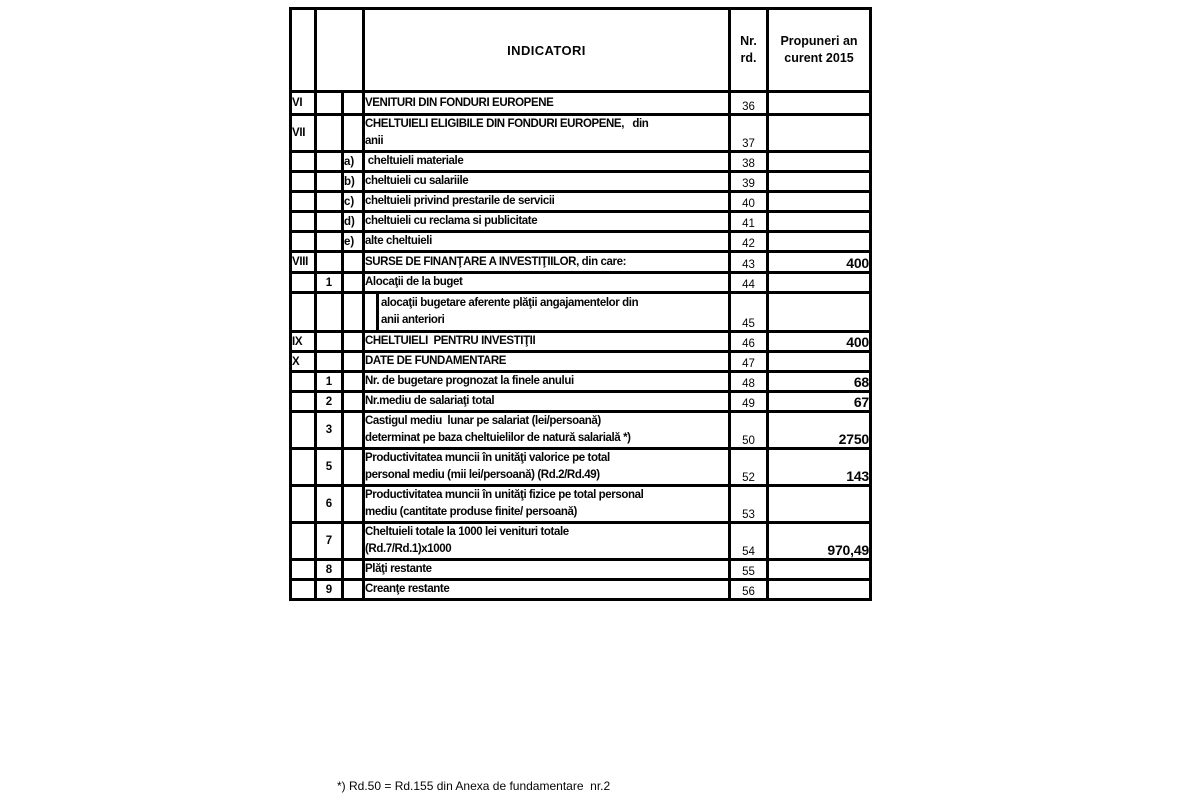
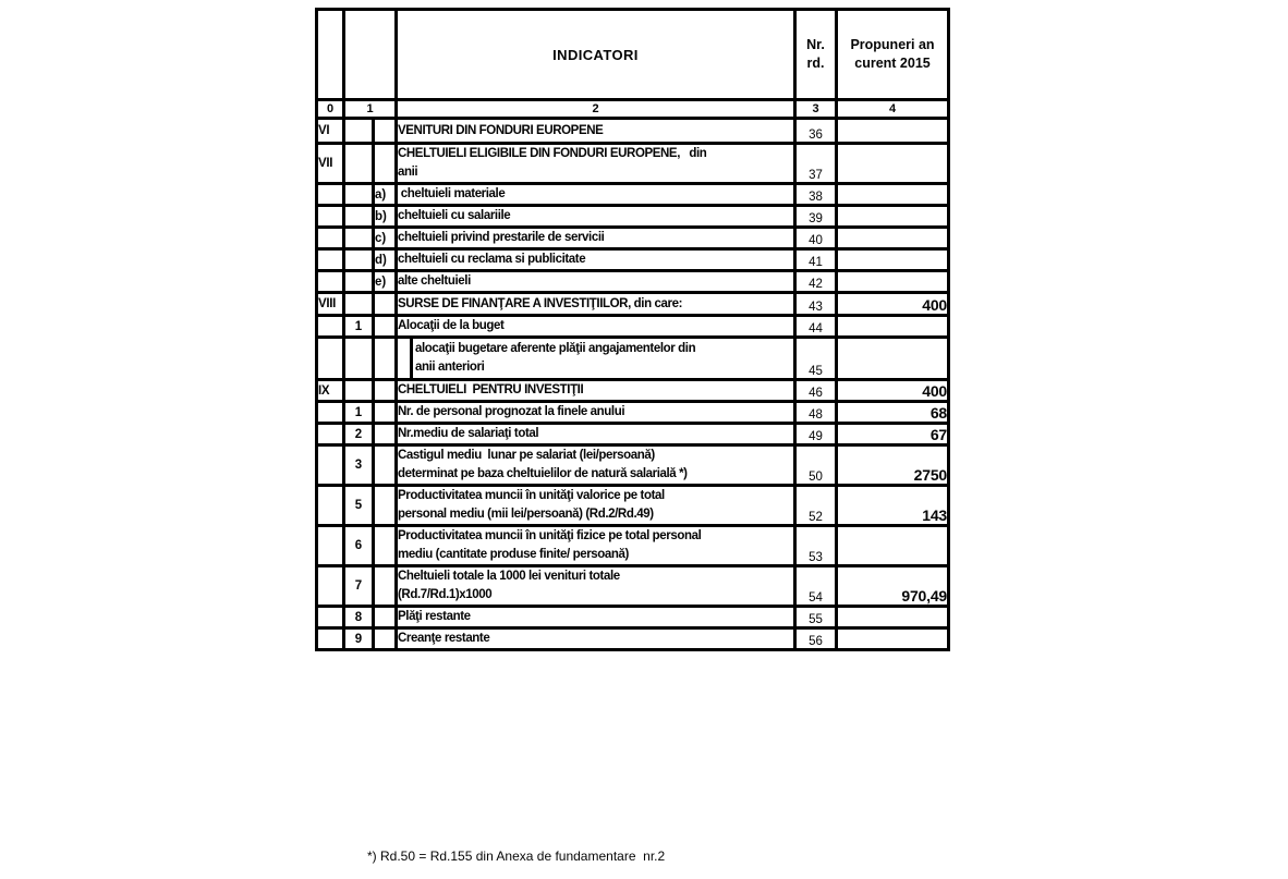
  		INDICATORI	Nr. rd.	Propuneri an curent 2015
+ 0	1	2	3	4
  VI			VENITURI DIN FONDURI EUROPENE	36
  VII			CHELTUIELI ELIGIBILE DIN FONDURI EUROPENE, din anii	37
  		a)	cheltuieli materiale	38
  		b)	cheltuieli cu salariile	39
  		c)	cheltuieli privind prestarile de servicii	40
  		d)	cheltuieli cu reclama si publicitate	41
  		e)	alte cheltuieli	42
  VIII			SURSE DE FINANŢARE A INVESTIŢIILOR, din care:	43	400
  	1		Alocaţii de la buget	44
  			alocaţii bugetare aferente plăţii angajamentelor din anii anteriori	45
  IX			CHELTUIELI PENTRU INVESTIŢII	46	400
- X			DATE DE FUNDAMENTARE	47
- 	1		Nr. de bugetare prognozat la finele anului	48	68
+ 	1		Nr. de personal prognozat la finele anului	48	68
  	2		Nr.mediu de salariaţi total	49	67
  	3		Castigul mediu lunar pe salariat (lei/persoană) determinat pe baza cheltuielilor de natură salarială *)	50	2750
  	5		Productivitatea muncii în unităţi valorice pe total personal mediu (mii lei/persoană) (Rd.2/Rd.49)	52	143
  	6		Productivitatea muncii în unităţi fizice pe total personal mediu (cantitate produse finite/ persoană)	53
  	7		Cheltuieli totale la 1000 lei venituri totale (Rd.7/Rd.1)x1000	54	970,49
  	8		Plăţi restante	55
  	9		Creanţe restante	56
  *) Rd.50 = Rd.155 din Anexa de fundamentare nr.2
